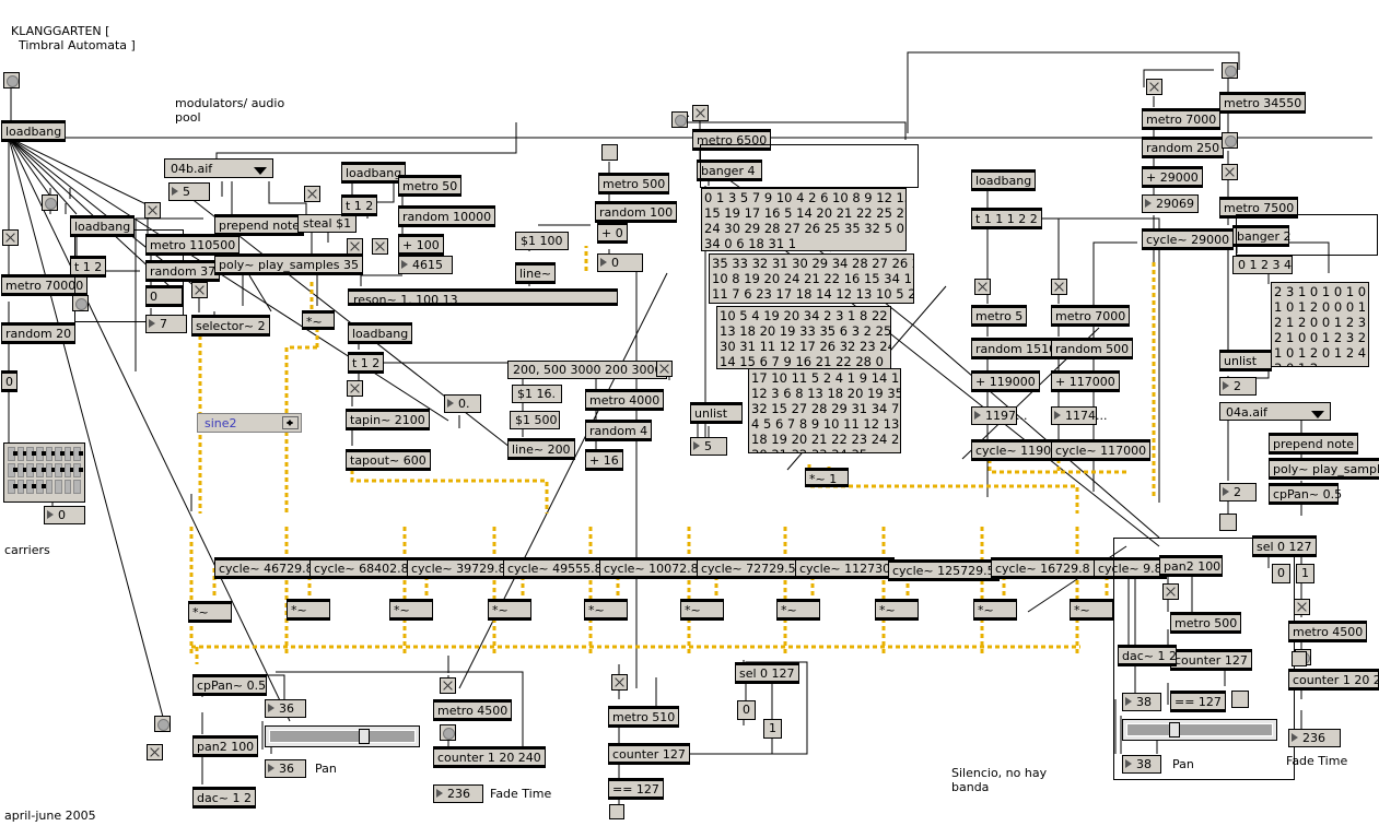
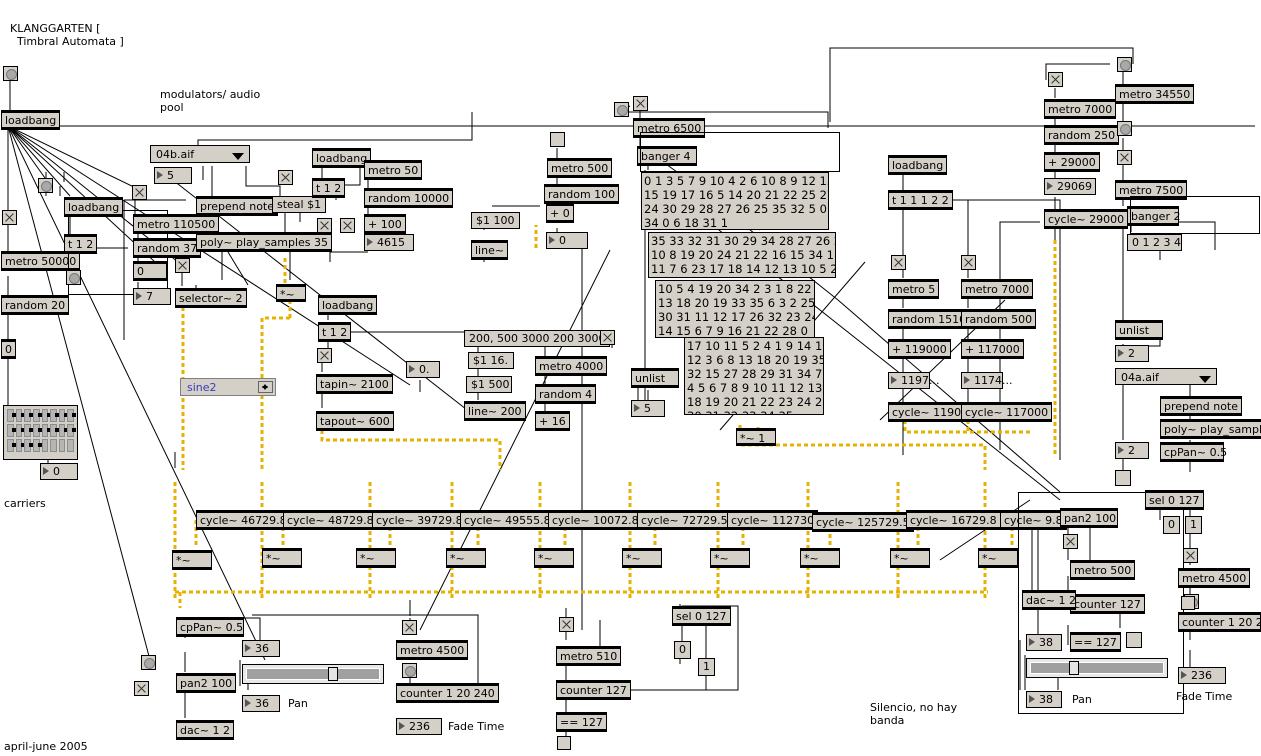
  KLANGGARTEN [
  Timbral Automata ]
  modulators/ audio
  pool
  carriers
  april-june 2005
  Silencio, no hay
  banda
  loadbang
- metro 70000
+ metro 50000
  random 20
  0
  0
  loadbang
  t 1 2
  metro 110500
  random 37
  0
  7
  selector~ 2
  sine2
  04b.aif
  5
  prepend note
  steal $1
  poly~ play_samples 35
  loadbang
  t 1 2
  metro 50
  random 10000
  + 100
  4615
  $1 100
  line~
- reson~ 1. 100 13
  *~
  metro 500
  random 100
  + 0
  0
  loadbang
  t 1 2
  tapin~ 2100
  tapout~ 600
  0.
  200, 500 3000 200 300
  $1 16.
  $1 500
  line~ 200
  metro 4000
  random 4
  + 16
  metro 6500
  banger 4
  0 1 3 5 7 9 10 4 2 6 10 8 9 12 1
  15 19 17 16 5 14 20 21 22 25 2
  24 30 29 28 27 26 25 35 32 5 0
  34 0 6 18 31 1
  35 33 32 31 30 29 34 28 27 26
  10 8 19 20 24 21 22 16 15 34 1
  11 7 6 23 17 18 14 12 13 10 5 2
  10 5 4 19 20 34 2 3 1 8 22
  13 18 20 19 33 35 6 3 2 25
  30 31 11 12 17 26 32 23 2
  14 15 6 7 9 16 21 22 28 0
  unlist
  5
  *~ 1
  loadbang
  t 1 1 1 2 2
  metro 5
  random 151
  + 119000
  1197...
  cycle~ 1190
  metro 7000
  random 500
  + 117000
  1174...
  cycle~ 117000
  metro 7000
  random 250
  + 29000
  29069
  cycle~ 29000
  metro 34550
  metro 7500
  banger 2
  0 1 2 3 4
- 2 3 1 0 1 0 1 0
- 1 0 1 2 0 0 0 1
- 2 1 2 0 0 1 2 3
- 2 1 0 0 1 2 3 2
- 1 0 1 2 0 1 2 4
  unlist
  2
  04a.aif
  prepend note
  poly~ play_sampl
  2
  cpPan~ 0.5
  cycle~ 46729.
- cycle~ 68402.8
+ cycle~ 48729.8
  cycle~ 39729.
  cycle~ 49555.
  cycle~ 10072.8
  cycle~ 72729.5
  cycle~ 112730
  cycle~ 125729.
  cycle~ 16729.8
  cycle~ 9.
  *~
  *~
  *~
  *~
  *~
  *~
  *~
  *~
  *~
  *~
  cpPan~ 0.5
  pan2 100
  dac~ 1 2
  36
  36
  Pan
  metro 4500
  counter 1 20 240
  236
  Fade Time
  metro 510
  counter 127
  == 127
  sel 0 127
  0
  1
  pan2 100
  metro 500
  counter 127
  == 127
  dac~ 1 2
  38
  38
  Pan
  sel 0 127
  0
  1
  metro 4500
  counter 1 20 2
  236
  Fade Time
